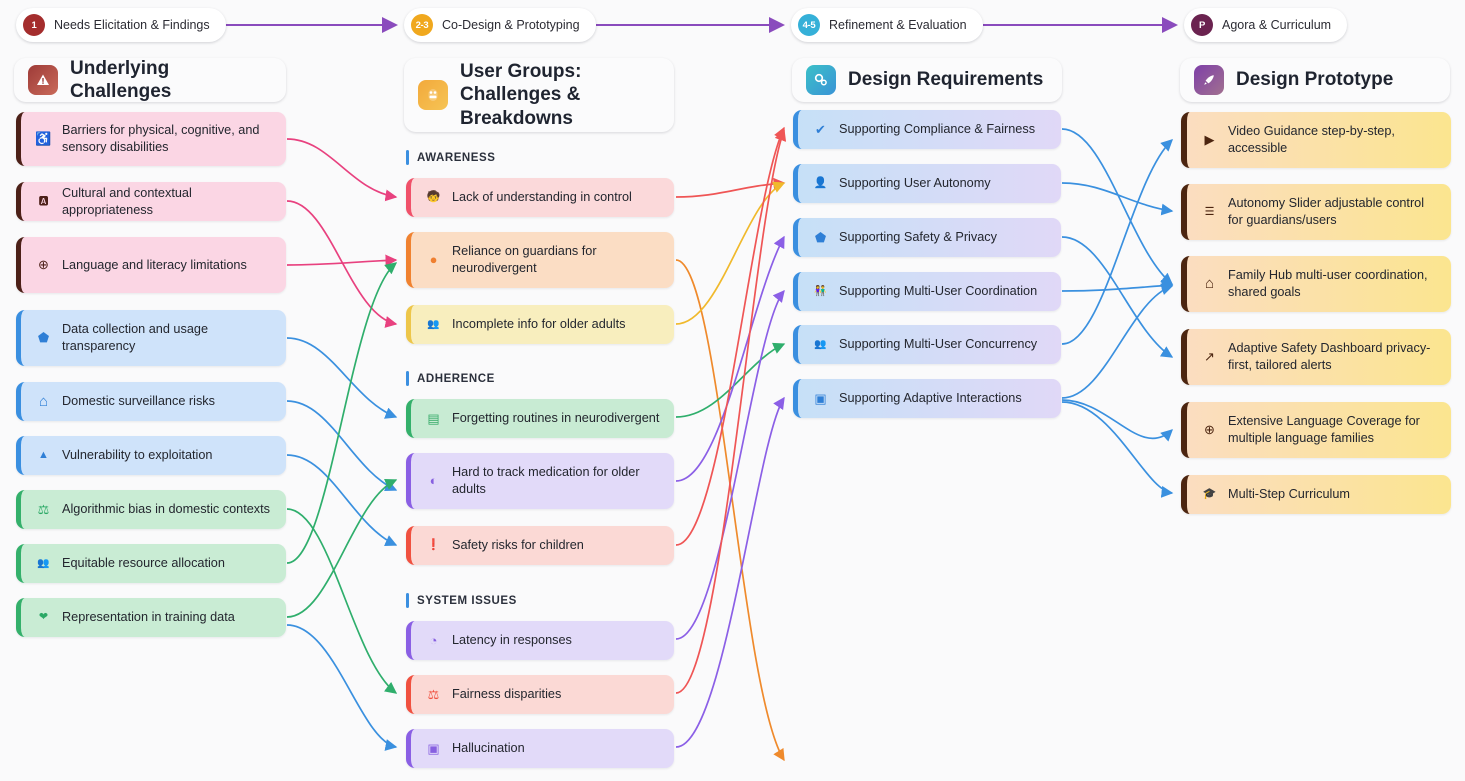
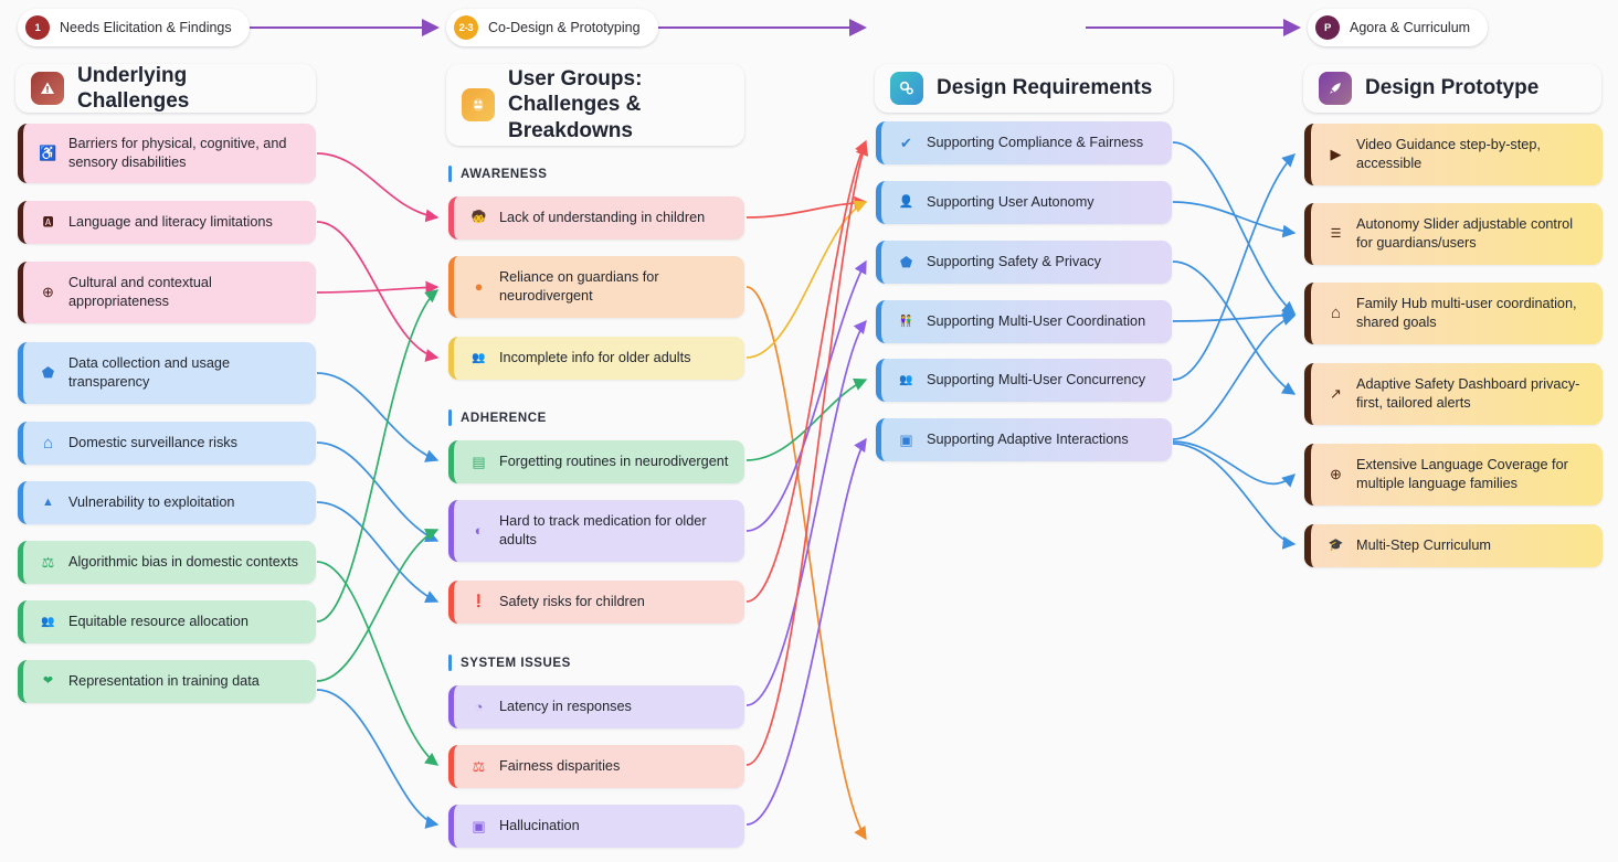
  1
  Needs Elicitation & Findings
  2-3
  Co-Design & Prototyping
- 4-5
- Refinement & Evaluation
  P
  Agora & Curriculum
  Underlying Challenges
  User Groups: Challenges & Breakdowns
  Design Requirements
  Design Prototype
  AWARENESS
  ADHERENCE
  SYSTEM ISSUES
  ♿
  Barriers for physical, cognitive, and sensory disabilities
  🅰
- Cultural and contextual appropriateness
+ Language and literacy limitations
  ⊕
- Language and literacy limitations
+ Cultural and contextual appropriateness
  ⬟
  Data collection and usage transparency
  ⌂
  Domestic surveillance risks
  ▲
  Vulnerability to exploitation
  ⚖
  Algorithmic bias in domestic contexts
  👥
  Equitable resource allocation
  ❤
  Representation in training data
  🧒
- Lack of understanding in control
+ Lack of understanding in children
  ●
  Reliance on guardians for neurodivergent
  👥
  Incomplete info for older adults
  ▤
  Forgetting routines in neurodivergent
  ◐
  Hard to track medication for older adults
  ❗
  Safety risks for children
  ◔
  Latency in responses
  ⚖
  Fairness disparities
  ▣
  Hallucination
  ✔
  Supporting Compliance & Fairness
  👤
  Supporting User Autonomy
  ⬟
  Supporting Safety & Privacy
  👫
  Supporting Multi-User Coordination
  👥
  Supporting Multi-User Concurrency
  ▣
  Supporting Adaptive Interactions
  ▶
  Video Guidance step-by-step, accessible
  ☰
  Autonomy Slider adjustable control for guardians/users
  ⌂
  Family Hub multi-user coordination, shared goals
  ↗
  Adaptive Safety Dashboard privacy-first, tailored alerts
  ⊕
  Extensive Language Coverage for multiple language families
  🎓
  Multi-Step Curriculum
